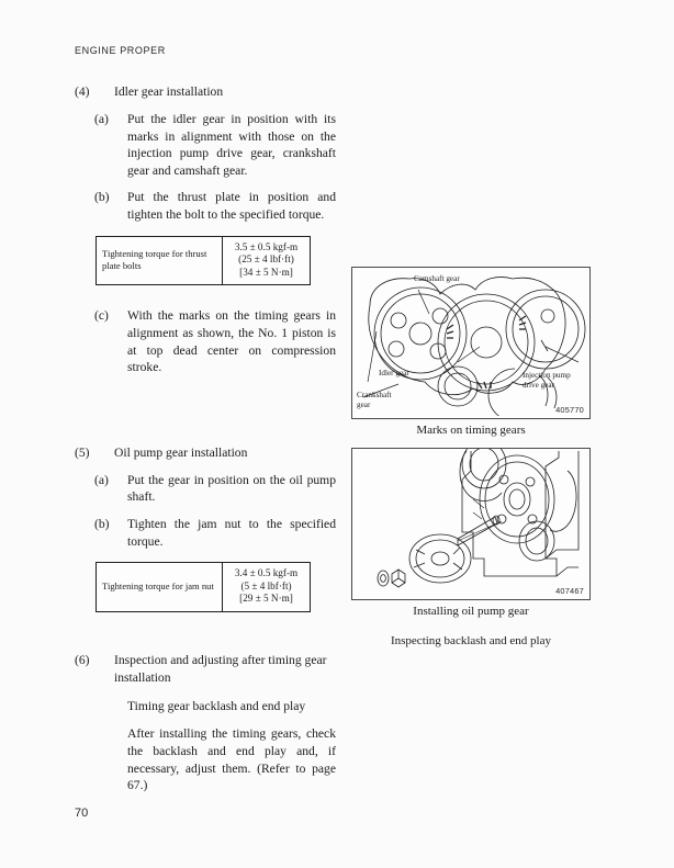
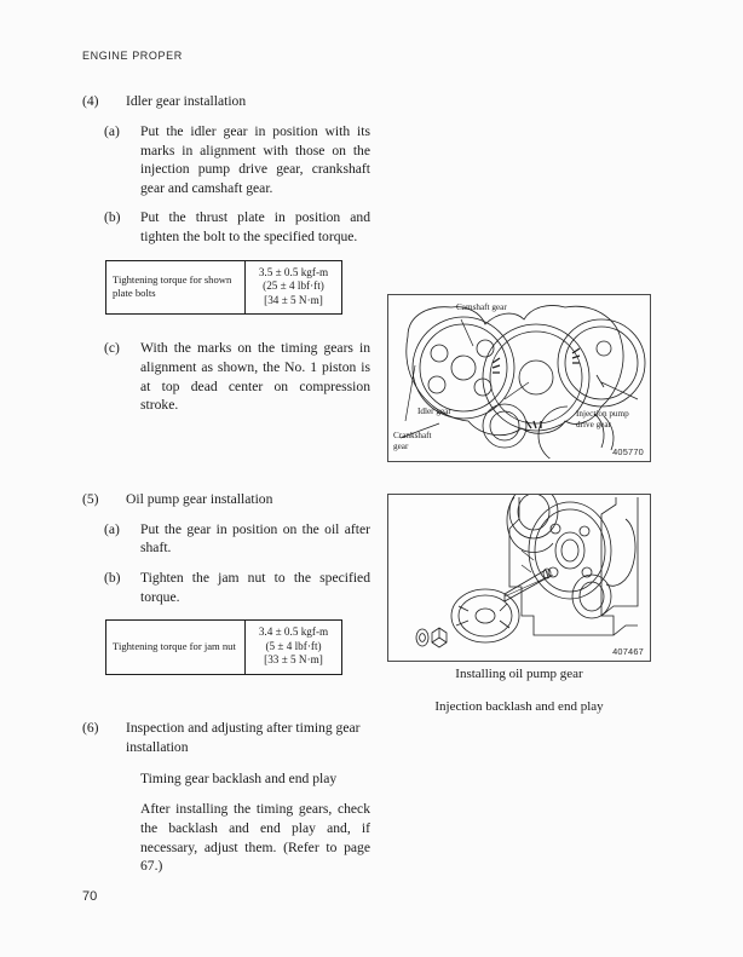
  ENGINE PROPER
  (4)
  Idler gear installation
  (a)
  Put the idler gear in position with its marks in alignment with those on the injection pump drive gear, crankshaft gear and camshaft gear.
  (b)
  Put the thrust plate in position and tighten the bolt to the specified torque.
- Tightening torque for thrust plate bolts	3.5 ± 0.5 kgf-m (25 ± 4 lbf·ft) [34 ± 5 N·m]
+ Tightening torque for shown plate bolts	3.5 ± 0.5 kgf-m (25 ± 4 lbf·ft) [34 ± 5 N·m]
  (c)
  With the marks on the timing gears in alignment as shown, the No. 1 piston is at top dead center on compression stroke.
  (5)
  Oil pump gear installation
  (a)
- Put the gear in position on the oil pump shaft.
+ Put the gear in position on the oil after shaft.
  (b)
  Tighten the jam nut to the specified torque.
- Tightening torque for jam nut	3.4 ± 0.5 kgf-m (5 ± 4 lbf·ft) [29 ± 5 N·m]
+ Tightening torque for jam nut	3.4 ± 0.5 kgf-m (5 ± 4 lbf·ft) [33 ± 5 N·m]
  (6)
  Inspection and adjusting after timing gear installation
  Timing gear backlash and end play
  After installing the timing gears, check the backlash and end play and, if necessary, adjust them. (Refer to page 67.)
  Camshaft gear
  Idler gear
  Crankshaft
  gear
  Injection pump
  drive gear
  405770
- Marks on timing gears
  407467
  Installing oil pump gear
- Inspecting backlash and end play
+ Injection backlash and end play
  70
